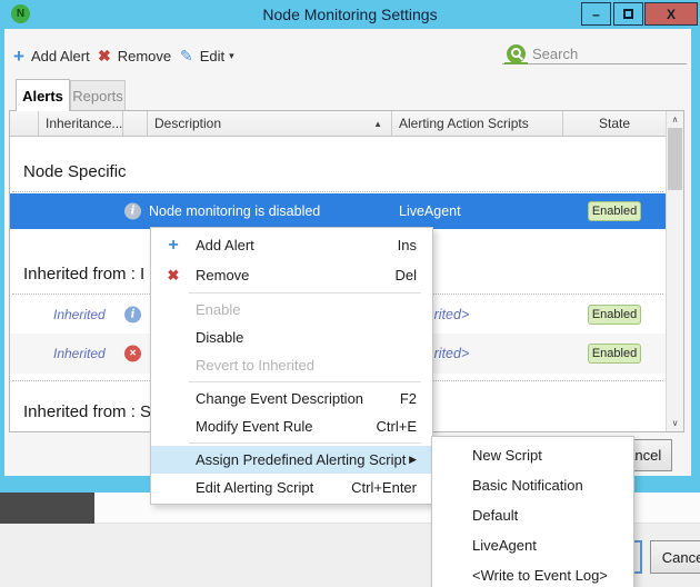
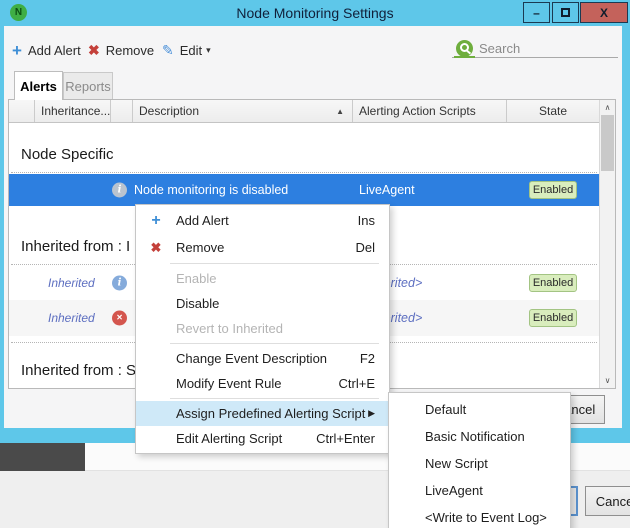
  N
  Node Monitoring Settings
  –
  X
  +
  Add Alert
  ✖
  Remove
  ✎
  Edit
  ▾
  Search
  Alerts
  Reports
  Inheritance...
  Description
  ▲
  Alerting Action Scripts
  State
  Node Specific
  i
  Node monitoring is disabled
  LiveAgent
  Enabled
  Inherited from : I
  Inherited
  i
  Enabled
  Inherited
  ×
  Enabled
  Inherited from : S
  ∧
  ∨
  +
  Add Alert
  Ins
  ✖
  Remove
  Del
  Enable
  Disable
  Revert to Inherited
  Change Event Description
  F2
  Modify Event Rule
  Ctrl+E
  Assign Predefined Alerting Script
  ▶
  Edit Alerting Script
  Ctrl+Enter
- New Script
+ Default
  Basic Notification
- Default
+ New Script
  LiveAgent
  <Write to Event Log>
